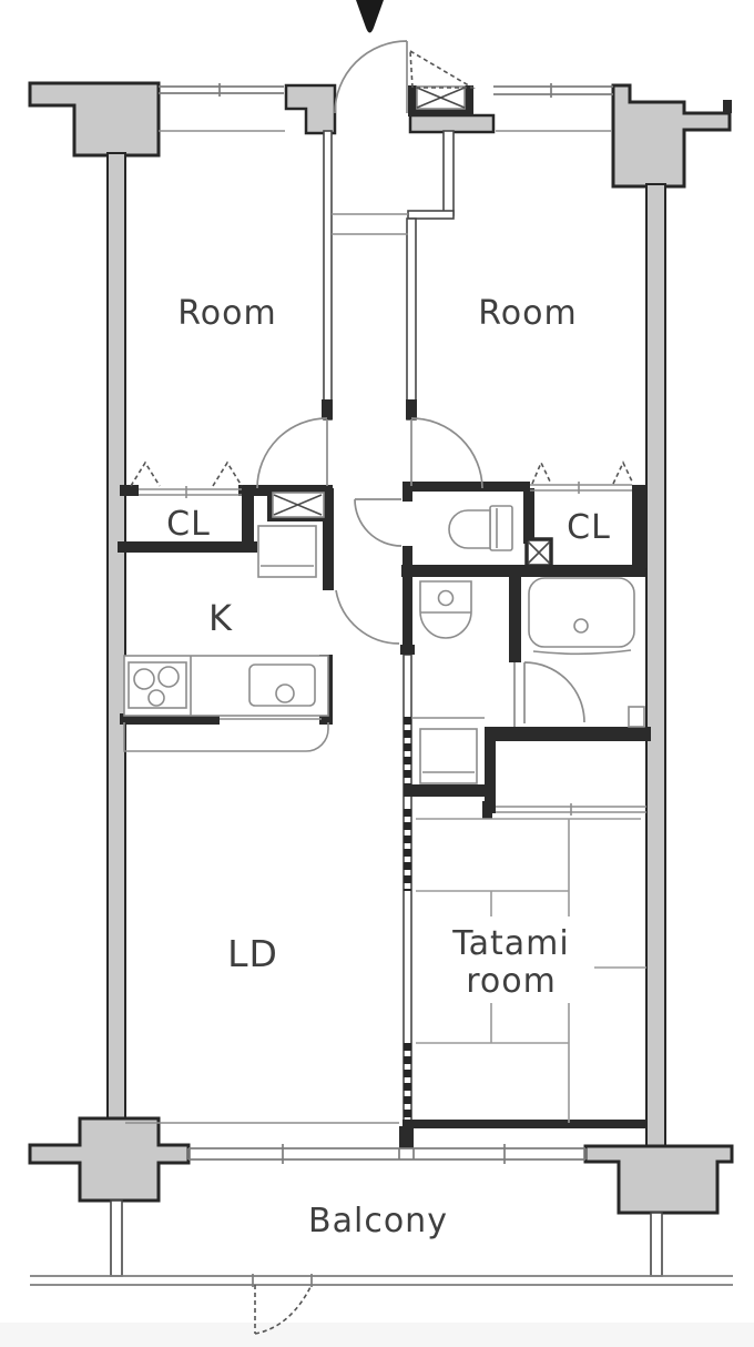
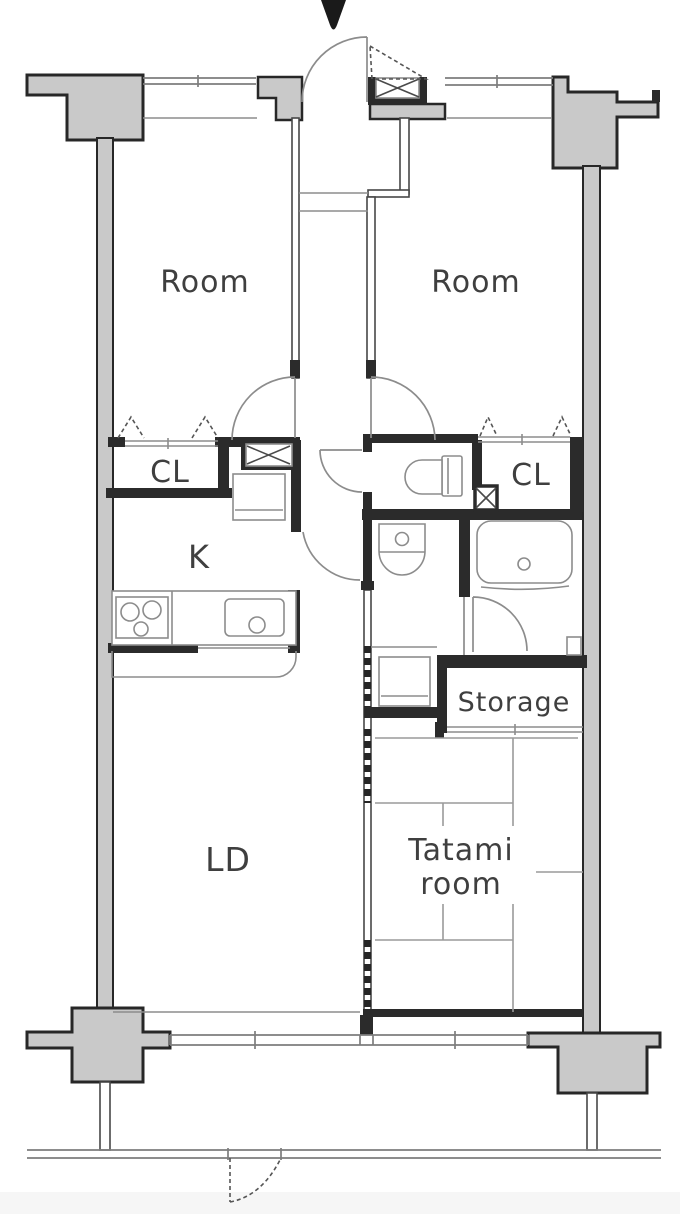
  Room
  Room
  CL
  CL
  K
+ Storage
  LD
  Tatami
  room
- Balcony
